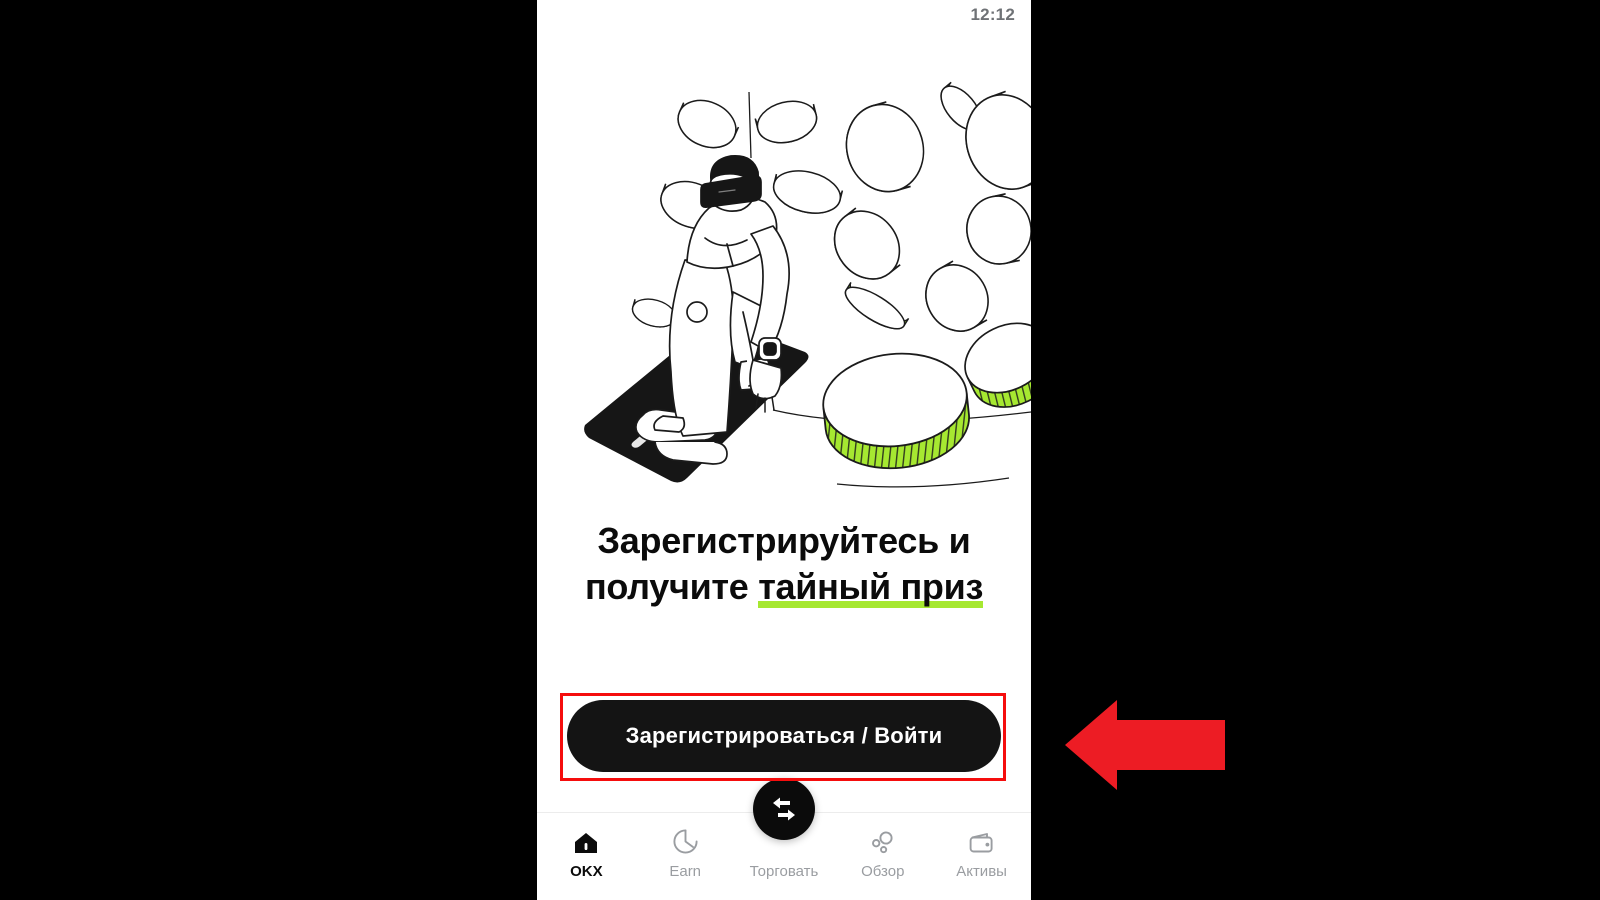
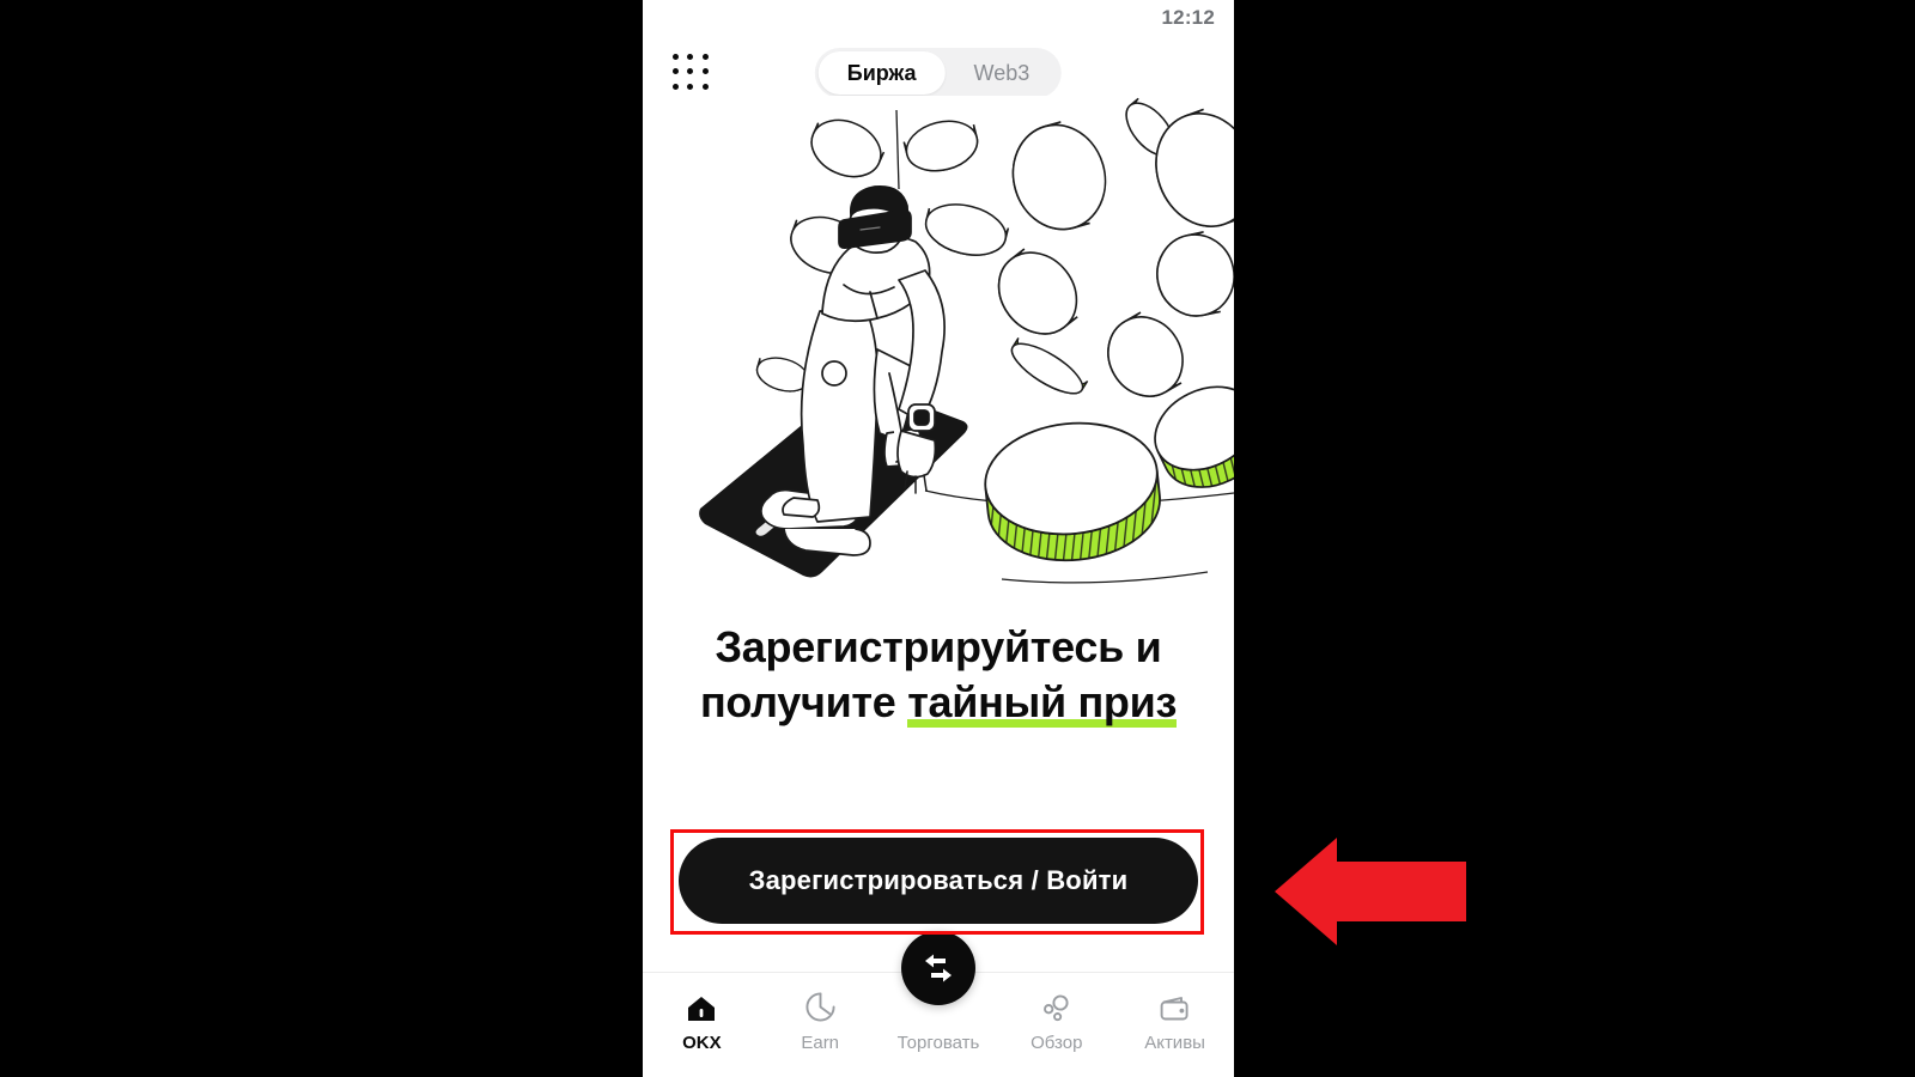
  12:12
+ Биржа
+ Web3
  Зарегистрируйтесь и
  получите тайный приз
  Зарегистрироваться / Войти
  OKX
  Earn
  Торговать
  Обзор
  Активы
